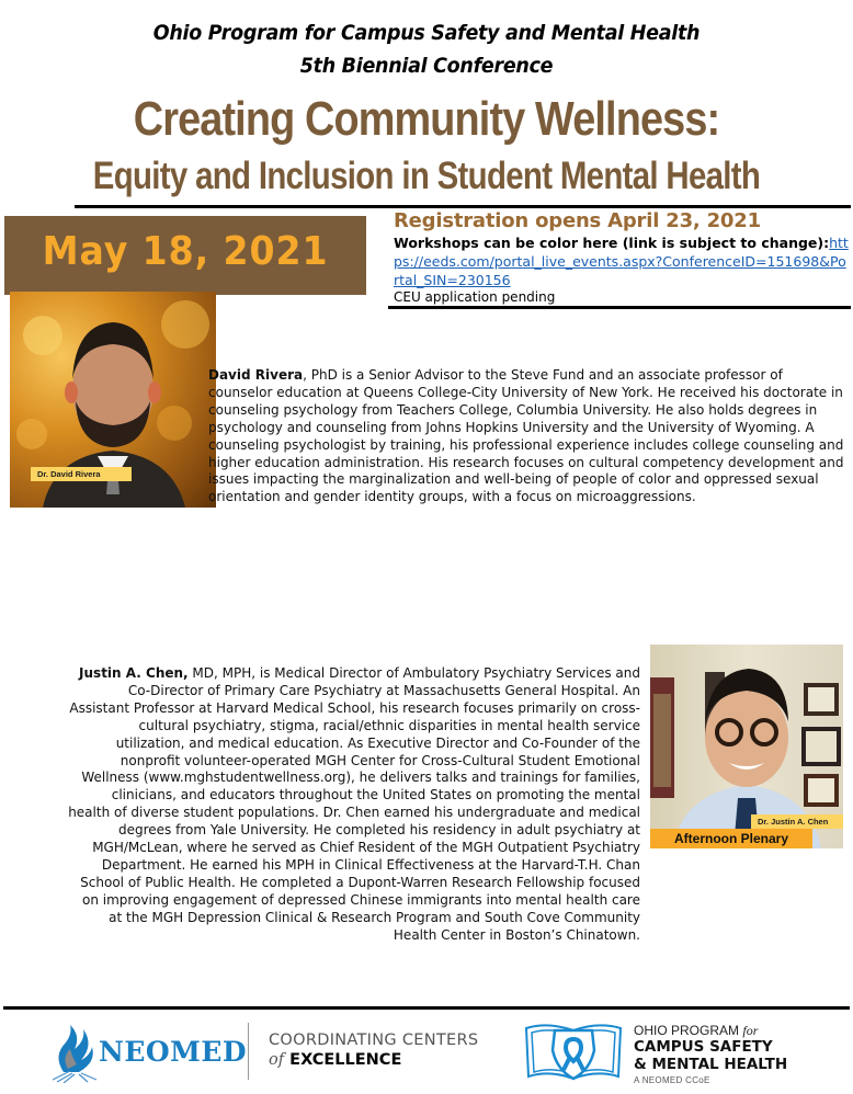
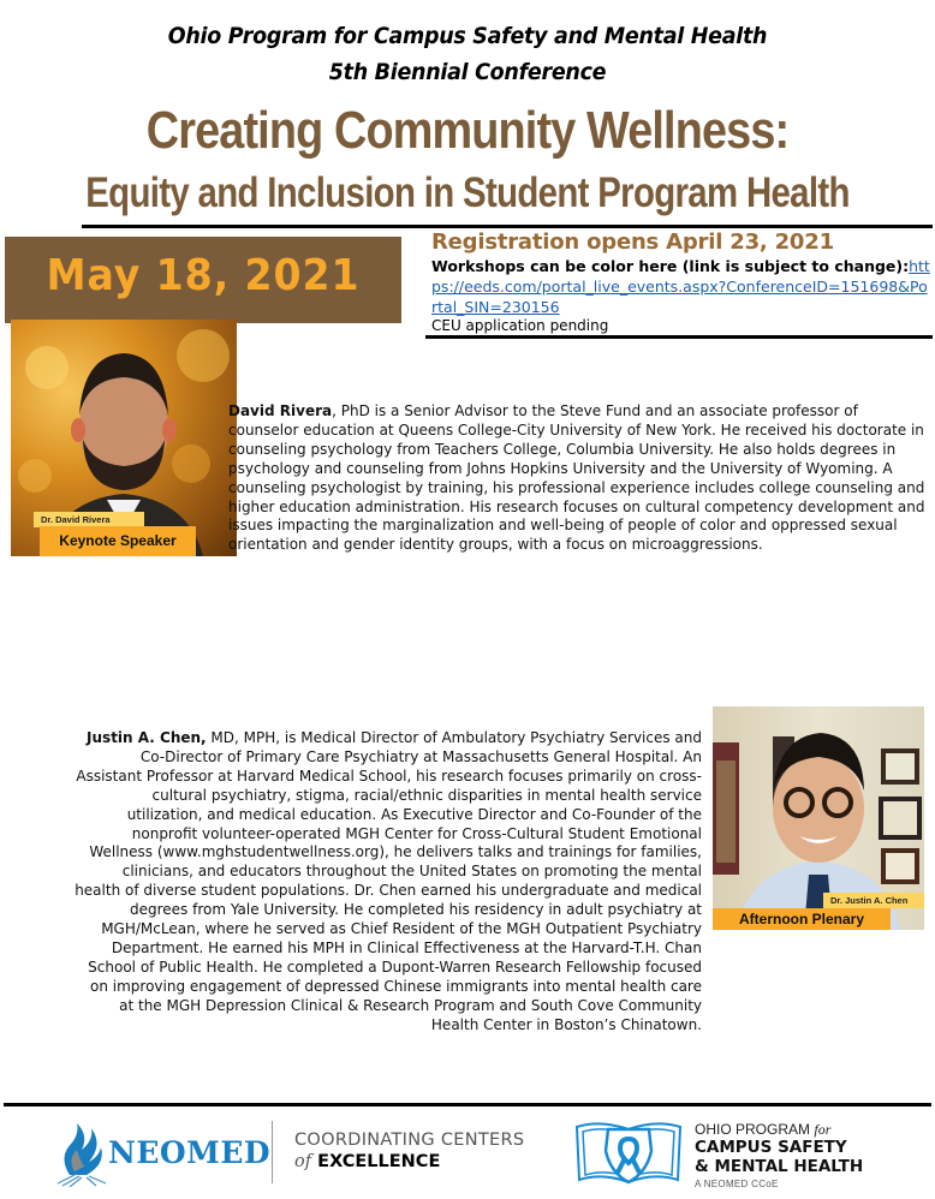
  Ohio Program for Campus Safety and Mental Health
  5th Biennial Conference
  Creating Community Wellness:
- Equity and Inclusion in Student Mental Health
+ Equity and Inclusion in Student Program Health
  May 18, 2021
  Registration opens April 23, 2021
  Workshops can be color here (link is subject to change):https://eeds.com/portal_live_events.aspx?ConferenceID=151698&Portal_SIN=230156
  CEU application pending
  Dr. David Rivera
+ Keynote Speaker
  David Rivera, PhD is a Senior Advisor to the Steve Fund and an associate professor of counselor education at Queens College-City University of New York. He received his doctorate in counseling psychology from Teachers College, Columbia University. He also holds degrees in psychology and counseling from Johns Hopkins University and the University of Wyoming. A counseling psychologist by training, his professional experience includes college counseling and higher education administration. His research focuses on cultural competency development and issues impacting the marginalization and well-being of people of color and oppressed sexual orientation and gender identity groups, with a focus on microaggressions.
  Justin A. Chen, MD, MPH, is Medical Director of Ambulatory Psychiatry Services and Co-Director of Primary Care Psychiatry at Massachusetts General Hospital. An Assistant Professor at Harvard Medical School, his research focuses primarily on cross-cultural psychiatry, stigma, racial/ethnic disparities in mental health service utilization, and medical education. As Executive Director and Co-Founder of the nonprofit volunteer-operated MGH Center for Cross-Cultural Student Emotional Wellness (www.mghstudentwellness.org), he delivers talks and trainings for families, clinicians, and educators throughout the United States on promoting the mental health of diverse student populations. Dr. Chen earned his undergraduate and medical degrees from Yale University. He completed his residency in adult psychiatry at MGH/McLean, where he served as Chief Resident of the MGH Outpatient Psychiatry Department. He earned his MPH in Clinical Effectiveness at the Harvard-T.H. Chan School of Public Health. He completed a Dupont-Warren Research Fellowship focused on improving engagement of depressed Chinese immigrants into mental health care at the MGH Depression Clinical & Research Program and South Cove Community Health Center in Boston’s Chinatown.
  Dr. Justin A. Chen
  NEOMED
  COORDINATING CENTERS
  of EXCELLENCE
  OHIO PROGRAM for
  CAMPUS SAFETY
  & MENTAL HEALTH
  A NEOMED CCoE
